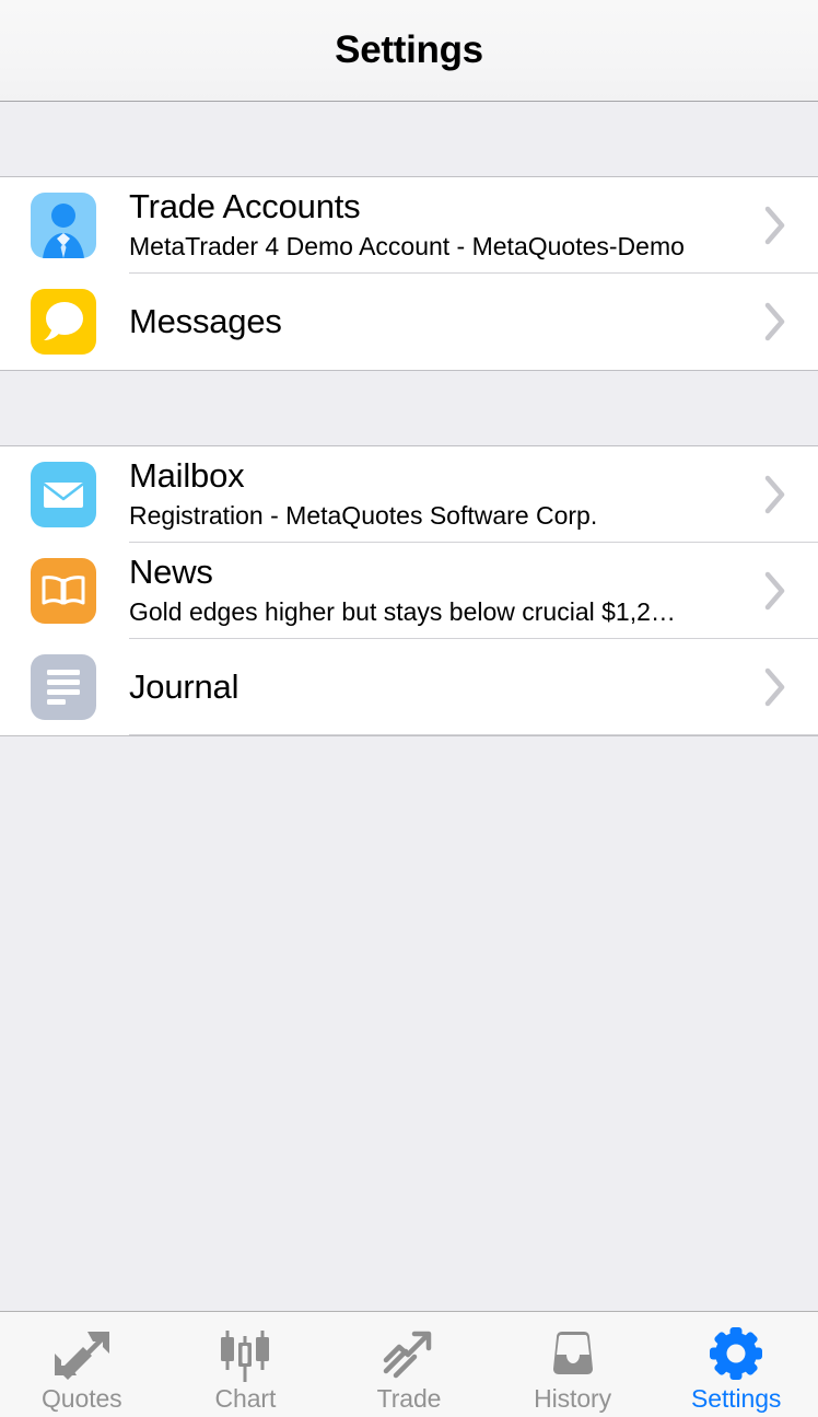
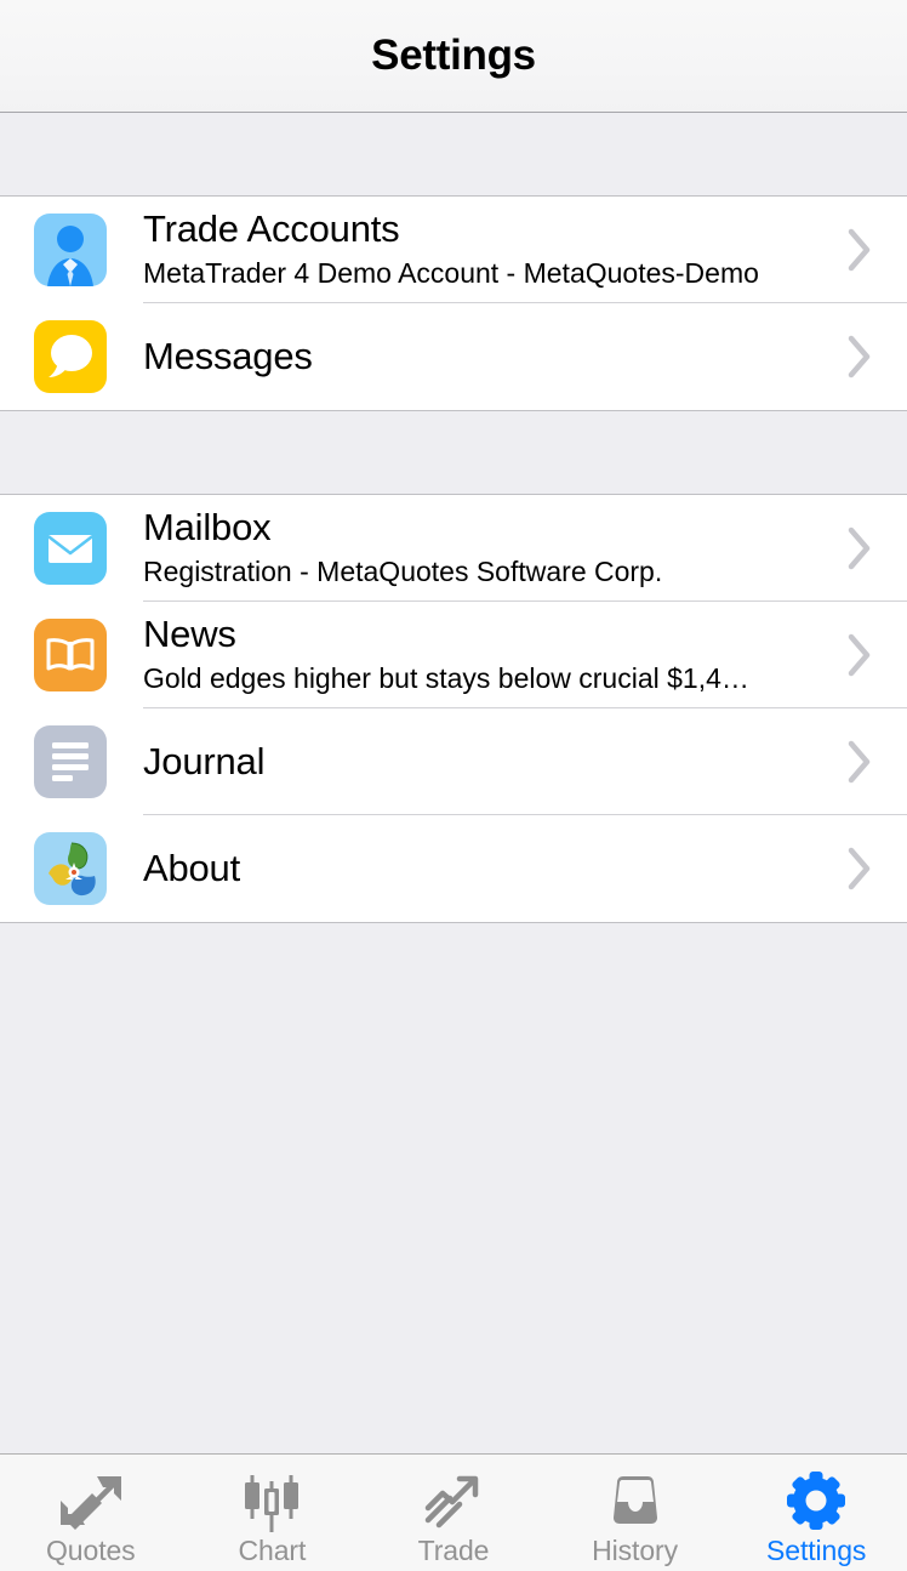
  Settings
  Trade Accounts
  MetaTrader 4 Demo Account - MetaQuotes-Demo
  Messages
  Mailbox
  Registration - MetaQuotes Software Corp.
  News
- Gold edges higher but stays below crucial $1,2…
+ Gold edges higher but stays below crucial $1,4…
  Journal
+ About
  Quotes
  Chart
  Trade
  History
  Settings
